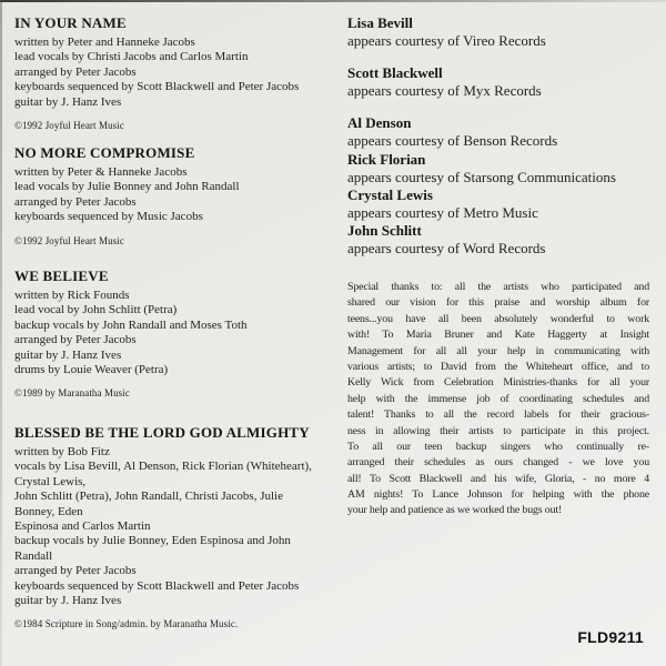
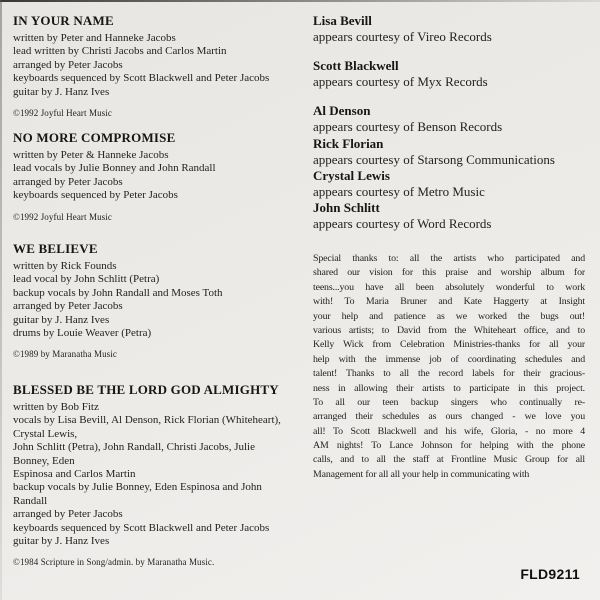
  IN YOUR NAME
  written by Peter and Hanneke Jacobs
- lead vocals by Christi Jacobs and Carlos Martin
+ lead written by Christi Jacobs and Carlos Martin
  arranged by Peter Jacobs
  keyboards sequenced by Scott Blackwell and Peter Jacobs
  guitar by J. Hanz Ives
  ©1992 Joyful Heart Music
  NO MORE COMPROMISE
  written by Peter & Hanneke Jacobs
  lead vocals by Julie Bonney and John Randall
  arranged by Peter Jacobs
- keyboards sequenced by Music Jacobs
+ keyboards sequenced by Peter Jacobs
  ©1992 Joyful Heart Music
  WE BELIEVE
  written by Rick Founds
  lead vocal by John Schlitt (Petra)
  backup vocals by John Randall and Moses Toth
  arranged by Peter Jacobs
  guitar by J. Hanz Ives
  drums by Louie Weaver (Petra)
  ©1989 by Maranatha Music
  BLESSED BE THE LORD GOD ALMIGHTY
  written by Bob Fitz
  vocals by Lisa Bevill, Al Denson, Rick Florian (Whiteheart),
  Crystal Lewis,
  John Schlitt (Petra), John Randall, Christi Jacobs, Julie
  Bonney, Eden
  Espinosa and Carlos Martin
  backup vocals by Julie Bonney, Eden Espinosa and John
  Randall
  arranged by Peter Jacobs
  keyboards sequenced by Scott Blackwell and Peter Jacobs
  guitar by J. Hanz Ives
  ©1984 Scripture in Song/admin. by Maranatha Music.
  Lisa Bevill
  appears courtesy of Vireo Records
  Scott Blackwell
  appears courtesy of Myx Records
  Al Denson
  appears courtesy of Benson Records
  Rick Florian
  appears courtesy of Starsong Communications
  Crystal Lewis
  appears courtesy of Metro Music
  John Schlitt
  appears courtesy of Word Records
  Special thanks to: all the artists who participated and
  shared our vision for this praise and worship album for
  teens...you have all been absolutely wonderful to work
  with! To Maria Bruner and Kate Haggerty at Insight
- Management for all all your help in communicating with
+ your help and patience as we worked the bugs out!
  various artists; to David from the Whiteheart office, and to
  Kelly Wick from Celebration Ministries-thanks for all your
  help with the immense job of coordinating schedules and
  talent! Thanks to all the record labels for their gracious-
  ness in allowing their artists to participate in this project.
  To all our teen backup singers who continually re-
  arranged their schedules as ours changed - we love you
  all! To Scott Blackwell and his wife, Gloria, - no more 4
  AM nights! To Lance Johnson for helping with the phone
+ calls, and to all the staff at Frontline Music Group for all
- your help and patience as we worked the bugs out!
+ Management for all all your help in communicating with
  FLD9211
